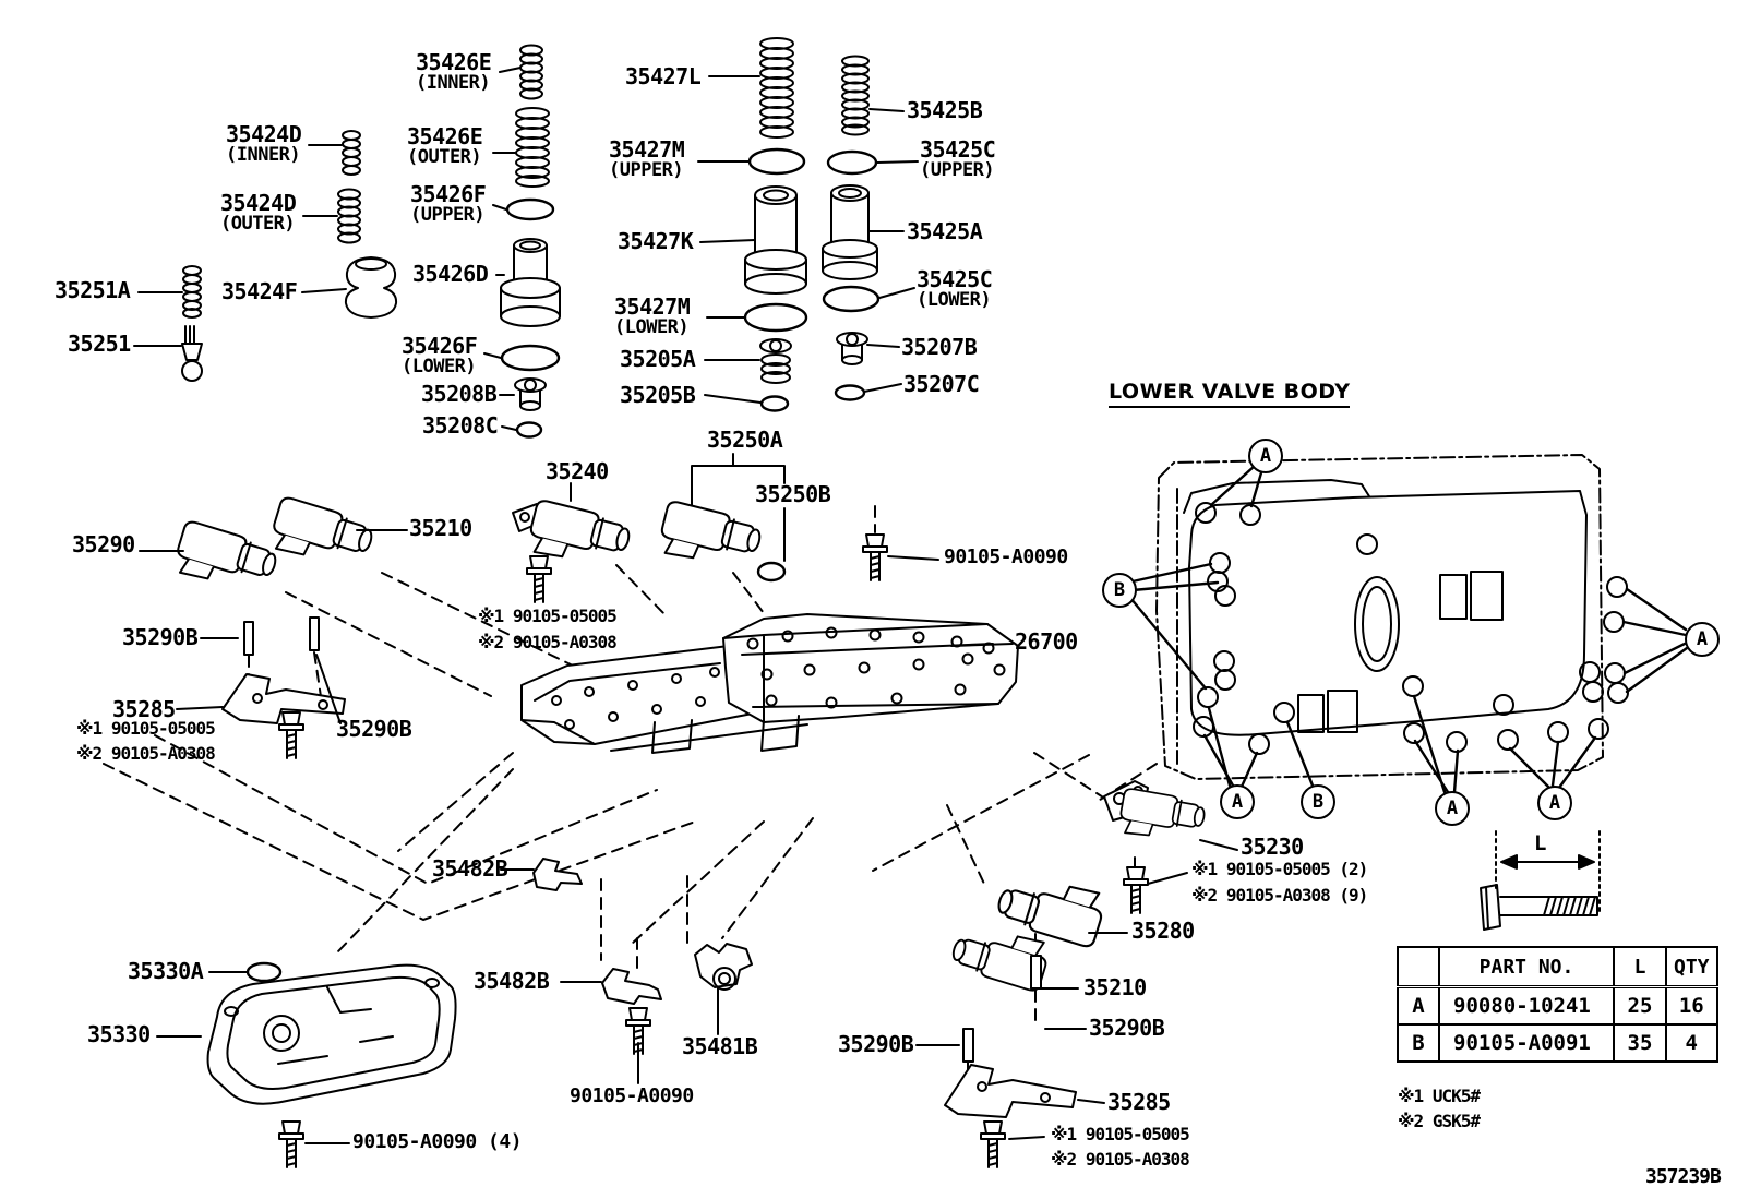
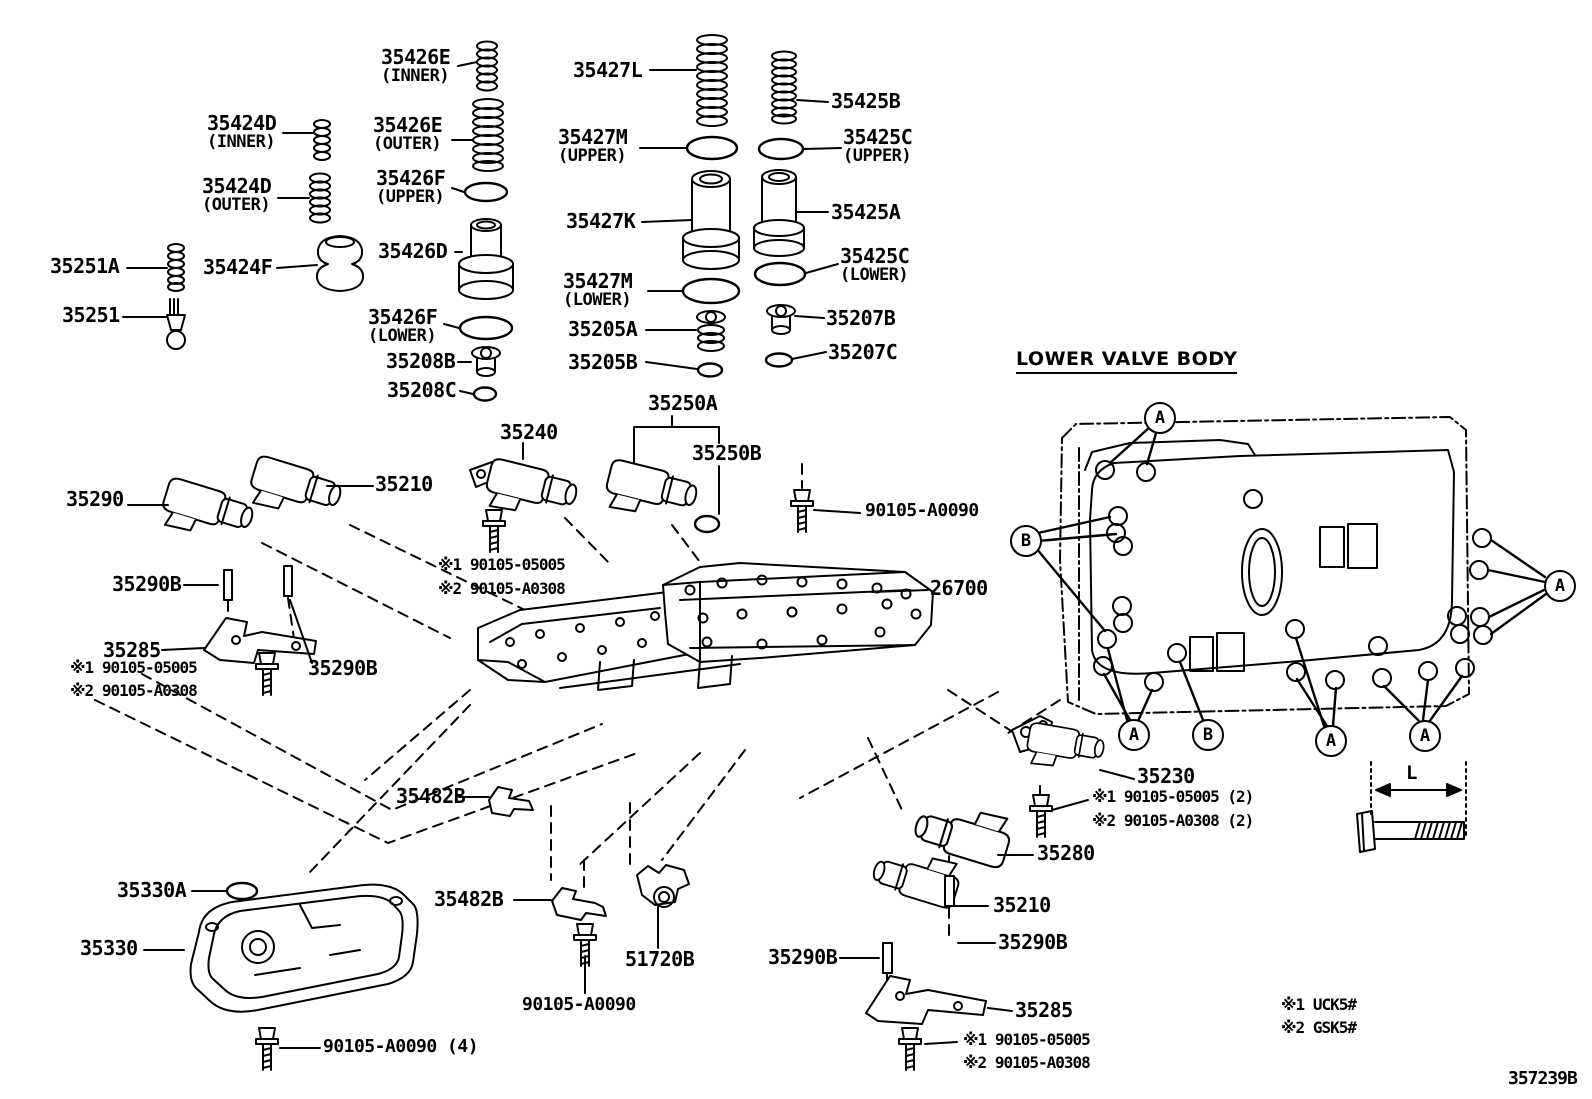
  LOWER VALVE BODY
  357239B
  L
- 	PART NO.	L	QTY
- A	90080-10241	25	16
- B	90105-A0091	35	4
  35426E
  (INNER)
  35424D
  (INNER)
  35426E
  (OUTER)
  35424D
  (OUTER)
  35426F
  (UPPER)
  35251A
  35424F
  35426D
  35251
  35426F
  (LOWER)
  35208B
  35208C
  35427L
  35427M
  (UPPER)
  35427K
  35427M
  (LOWER)
  35205A
  35205B
  35425B
  35425C
  (UPPER)
  35425A
  35425C
  (LOWER)
  35207B
  35207C
  35250A
  35240
  35250B
  90105-A0090
  35290
  35210
  35290B
  35285
  ※1 90105-05005
  ※2 90105-A0308
  35290B
  ※1 90105-05005
  ※2 90105-A0308
  26700
  35482B
  35482B
- 35481B
+ 51720B
  90105-A0090
  35330A
  35330
  90105-A0090 (4)
  35230
  ※1 90105-05005 (2)
- ※2 90105-A0308 (9)
+ ※2 90105-A0308 (2)
  35280
  35210
  35290B
  35290B
  35285
  ※1 90105-05005
  ※2 90105-A0308
  ※1 UCK5#
  ※2 GSK5#
  A
  B
  A
  A
  B
  A
  A
